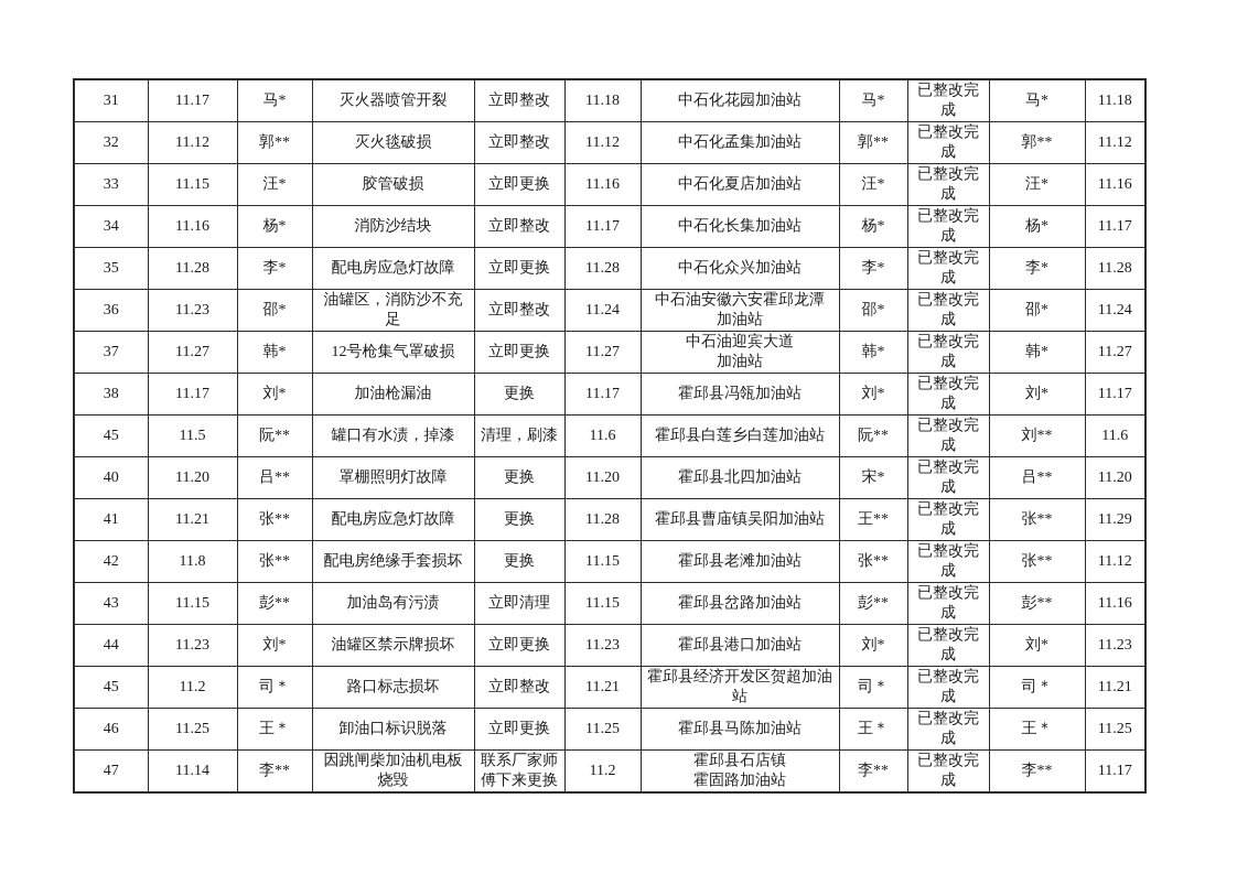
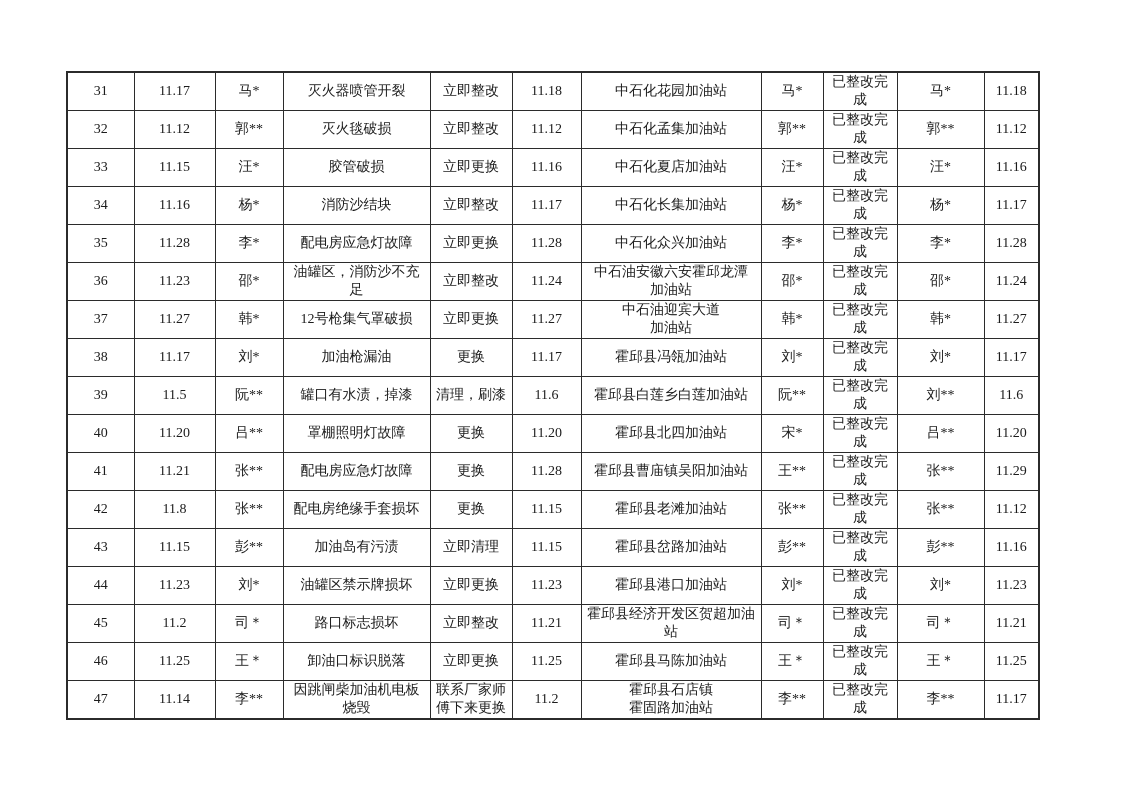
  31	11.17	马*	灭火器喷管开裂	立即整改	11.18	中石化花园加油站	马*	已整改完 成	马*	11.18
  32	11.12	郭**	灭火毯破损	立即整改	11.12	中石化孟集加油站	郭**	已整改完 成	郭**	11.12
  33	11.15	汪*	胶管破损	立即更换	11.16	中石化夏店加油站	汪*	已整改完 成	汪*	11.16
  34	11.16	杨*	消防沙结块	立即整改	11.17	中石化长集加油站	杨*	已整改完 成	杨*	11.17
  35	11.28	李*	配电房应急灯故障	立即更换	11.28	中石化众兴加油站	李*	已整改完 成	李*	11.28
  36	11.23	邵*	油罐区，消防沙不充 足	立即整改	11.24	中石油安徽六安霍邱龙潭 加油站	邵*	已整改完 成	邵*	11.24
  37	11.27	韩*	12号枪集气罩破损	立即更换	11.27	中石油迎宾大道 加油站	韩*	已整改完 成	韩*	11.27
  38	11.17	刘*	加油枪漏油	更换	11.17	霍邱县冯瓴加油站	刘*	已整改完 成	刘*	11.17
- 45	11.5	阮**	罐口有水渍，掉漆	清理，刷漆	11.6	霍邱县白莲乡白莲加油站	阮**	已整改完 成	刘**	11.6
+ 39	11.5	阮**	罐口有水渍，掉漆	清理，刷漆	11.6	霍邱县白莲乡白莲加油站	阮**	已整改完 成	刘**	11.6
  40	11.20	吕**	罩棚照明灯故障	更换	11.20	霍邱县北四加油站	宋*	已整改完 成	吕**	11.20
  41	11.21	张**	配电房应急灯故障	更换	11.28	霍邱县曹庙镇吴阳加油站	王**	已整改完 成	张**	11.29
  42	11.8	张**	配电房绝缘手套损坏	更换	11.15	霍邱县老滩加油站	张**	已整改完 成	张**	11.12
  43	11.15	彭**	加油岛有污渍	立即清理	11.15	霍邱县岔路加油站	彭**	已整改完 成	彭**	11.16
  44	11.23	刘*	油罐区禁示牌损坏	立即更换	11.23	霍邱县港口加油站	刘*	已整改完 成	刘*	11.23
  45	11.2	司＊	路口标志损坏	立即整改	11.21	霍邱县经济开发区贺超加油 站	司＊	已整改完 成	司＊	11.21
  46	11.25	王＊	卸油口标识脱落	立即更换	11.25	霍邱县马陈加油站	王＊	已整改完 成	王＊	11.25
  47	11.14	李**	因跳闸柴加油机电板 烧毁	联系厂家师 傅下来更换	11.2	霍邱县石店镇 霍固路加油站	李**	已整改完 成	李**	11.17
